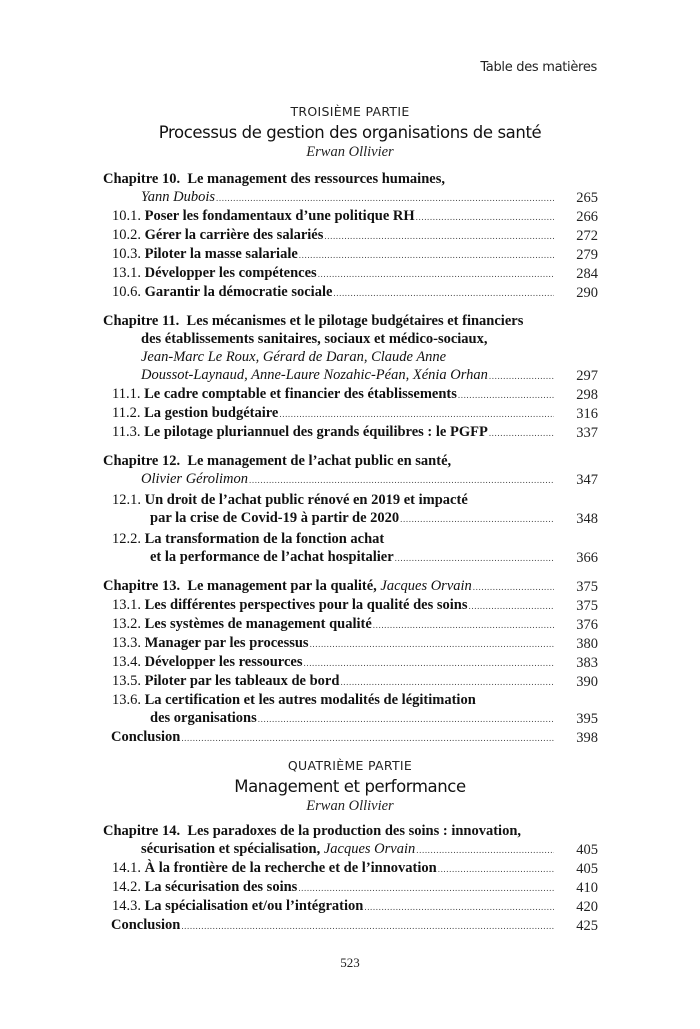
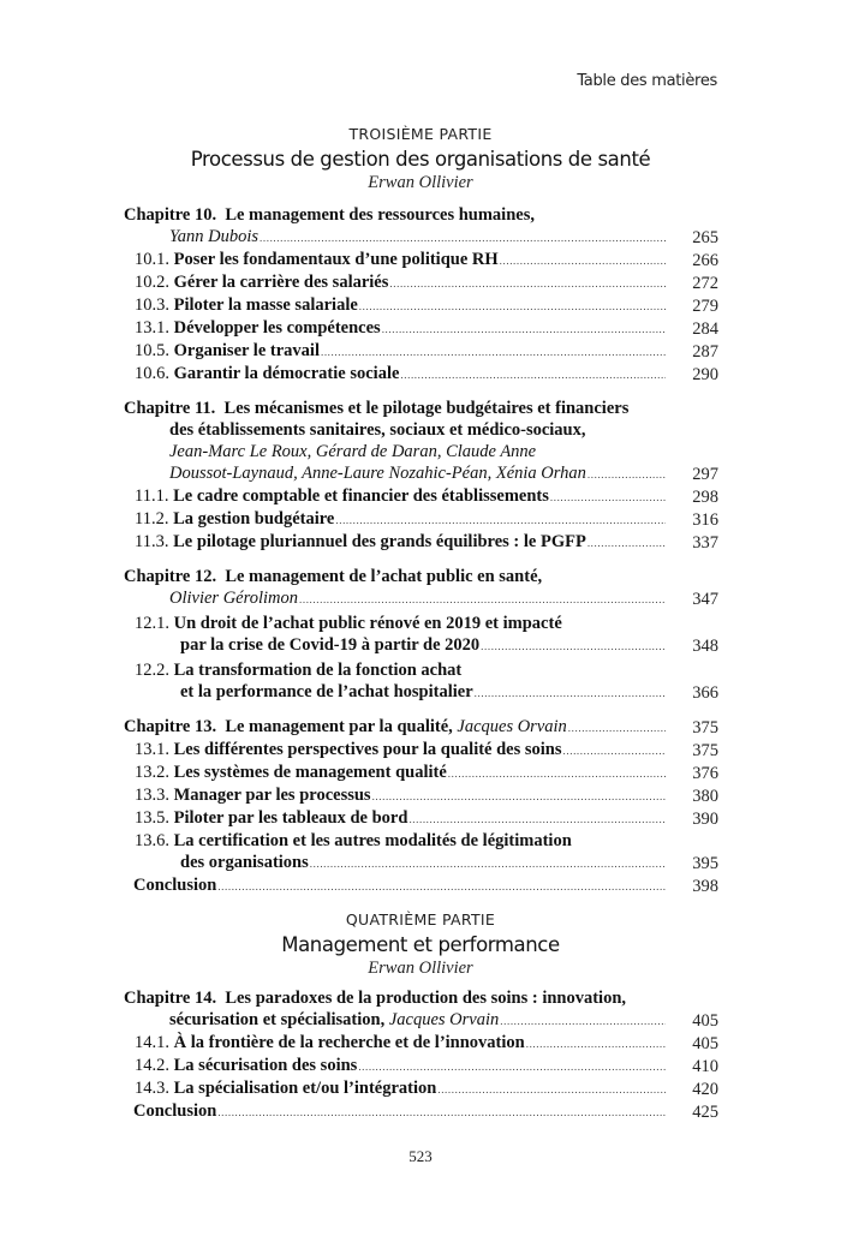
  Table des matières
  TROISIÈME PARTIE
  Processus de gestion des organisations de santé
  Erwan Ollivier
  Chapitre 10. Le management des ressources humaines,
  Yann Dubois
  265
  10.1. Poser les fondamentaux d’une politique RH
  266
  10.2. Gérer la carrière des salariés
  272
  10.3. Piloter la masse salariale
  279
  13.1. Développer les compétences
  284
+ 10.5. Organiser le travail
+ 287
  10.6. Garantir la démocratie sociale
  290
  Chapitre 11. Les mécanismes et le pilotage budgétaires et financiers
  des établissements sanitaires, sociaux et médico-sociaux,
  Jean-Marc Le Roux, Gérard de Daran, Claude Anne
  Doussot-Laynaud, Anne-Laure Nozahic-Péan, Xénia Orhan
  297
  11.1. Le cadre comptable et financier des établissements
  298
  11.2. La gestion budgétaire
  316
  11.3. Le pilotage pluriannuel des grands équilibres : le PGFP
  337
  Chapitre 12. Le management de l’achat public en santé,
  Olivier Gérolimon
  347
  12.1. Un droit de l’achat public rénové en 2019 et impacté
  par la crise de Covid-19 à partir de 2020
  348
  12.2. La transformation de la fonction achat
  et la performance de l’achat hospitalier
  366
  Chapitre 13. Le management par la qualité, Jacques Orvain
  375
  13.1. Les différentes perspectives pour la qualité des soins
  375
  13.2. Les systèmes de management qualité
  376
  13.3. Manager par les processus
  380
- 13.4. Développer les ressources
- 383
  13.5. Piloter par les tableaux de bord
  390
  13.6. La certification et les autres modalités de légitimation
  des organisations
  395
  Conclusion
  398
  QUATRIÈME PARTIE
  Management et performance
  Erwan Ollivier
  Chapitre 14. Les paradoxes de la production des soins : innovation,
  sécurisation et spécialisation, Jacques Orvain
  405
  14.1. À la frontière de la recherche et de l’innovation
  405
  14.2. La sécurisation des soins
  410
  14.3. La spécialisation et/ou l’intégration
  420
  Conclusion
  425
  523
